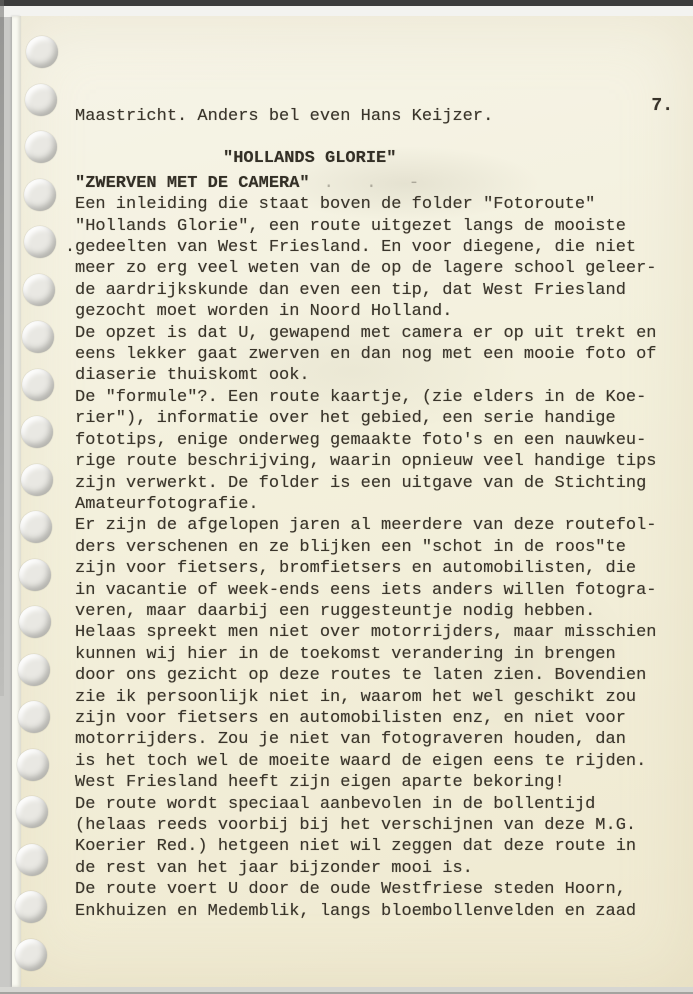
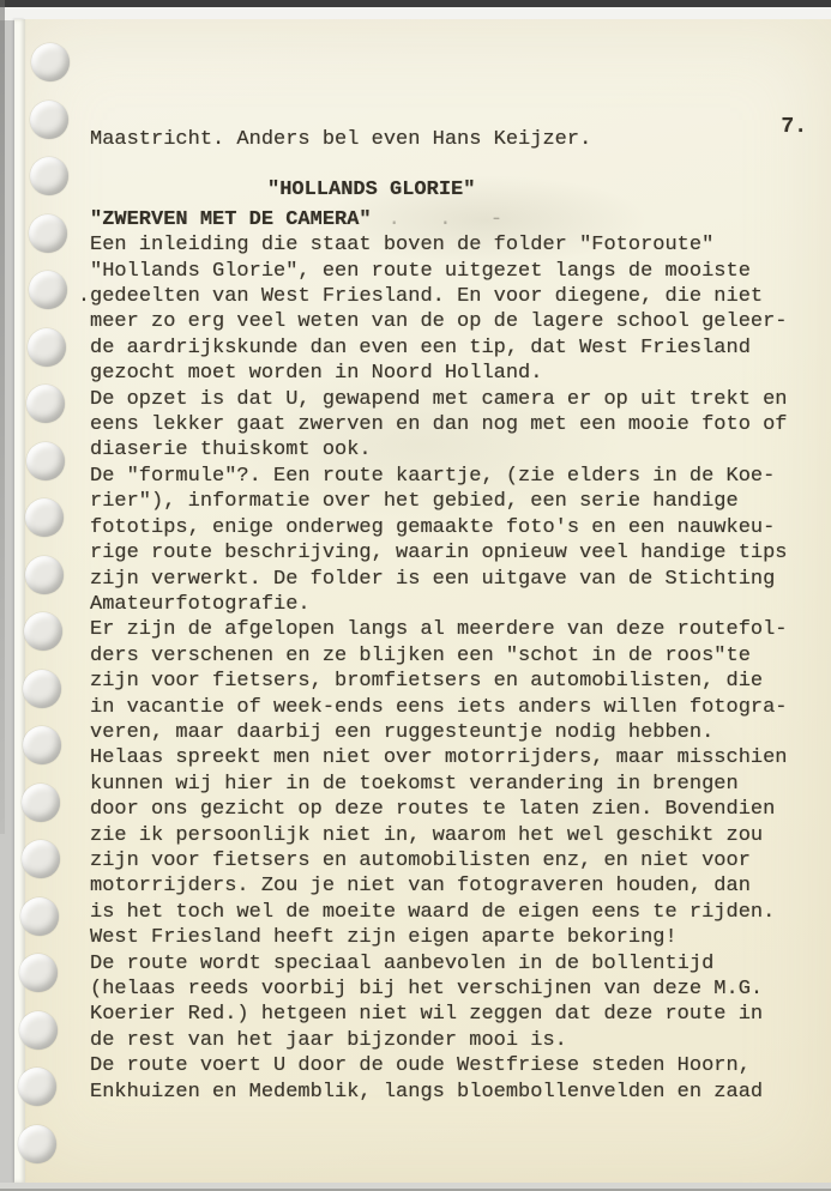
  7.
  Maastricht. Anders bel even Hans Keijzer.
  "HOLLANDS GLORIE"
  "ZWERVEN MET DE CAMERA" . . -
  Een inleiding die staat boven de folder "Fotoroute"
  "Hollands Glorie", een route uitgezet langs de mooiste
  .gedeelten van West Friesland. En voor diegene, die niet
  meer zo erg veel weten van de op de lagere school geleer-
  de aardrijkskunde dan even een tip, dat West Friesland
  gezocht moet worden in Noord Holland.
  De opzet is dat U, gewapend met camera er op uit trekt en
  eens lekker gaat zwerven en dan nog met een mooie foto of
  diaserie thuiskomt ook.
  De "formule"?. Een route kaartje, (zie elders in de Koe-
  rier"), informatie over het gebied, een serie handige
  fototips, enige onderweg gemaakte foto's en een nauwkeu-
  rige route beschrijving, waarin opnieuw veel handige tips
  zijn verwerkt. De folder is een uitgave van de Stichting
  Amateurfotografie.
- Er zijn de afgelopen jaren al meerdere van deze routefol-
+ Er zijn de afgelopen langs al meerdere van deze routefol-
  ders verschenen en ze blijken een "schot in de roos"te
  zijn voor fietsers, bromfietsers en automobilisten, die
  in vacantie of week-ends eens iets anders willen fotogra-
  veren, maar daarbij een ruggesteuntje nodig hebben.
  Helaas spreekt men niet over motorrijders, maar misschien
  kunnen wij hier in de toekomst verandering in brengen
  door ons gezicht op deze routes te laten zien. Bovendien
  zie ik persoonlijk niet in, waarom het wel geschikt zou
  zijn voor fietsers en automobilisten enz, en niet voor
  motorrijders. Zou je niet van fotograveren houden, dan
  is het toch wel de moeite waard de eigen eens te rijden.
  West Friesland heeft zijn eigen aparte bekoring!
  De route wordt speciaal aanbevolen in de bollentijd
  (helaas reeds voorbij bij het verschijnen van deze M.G.
  Koerier Red.) hetgeen niet wil zeggen dat deze route in
  de rest van het jaar bijzonder mooi is.
  De route voert U door de oude Westfriese steden Hoorn,
  Enkhuizen en Medemblik, langs bloembollenvelden en zaad
